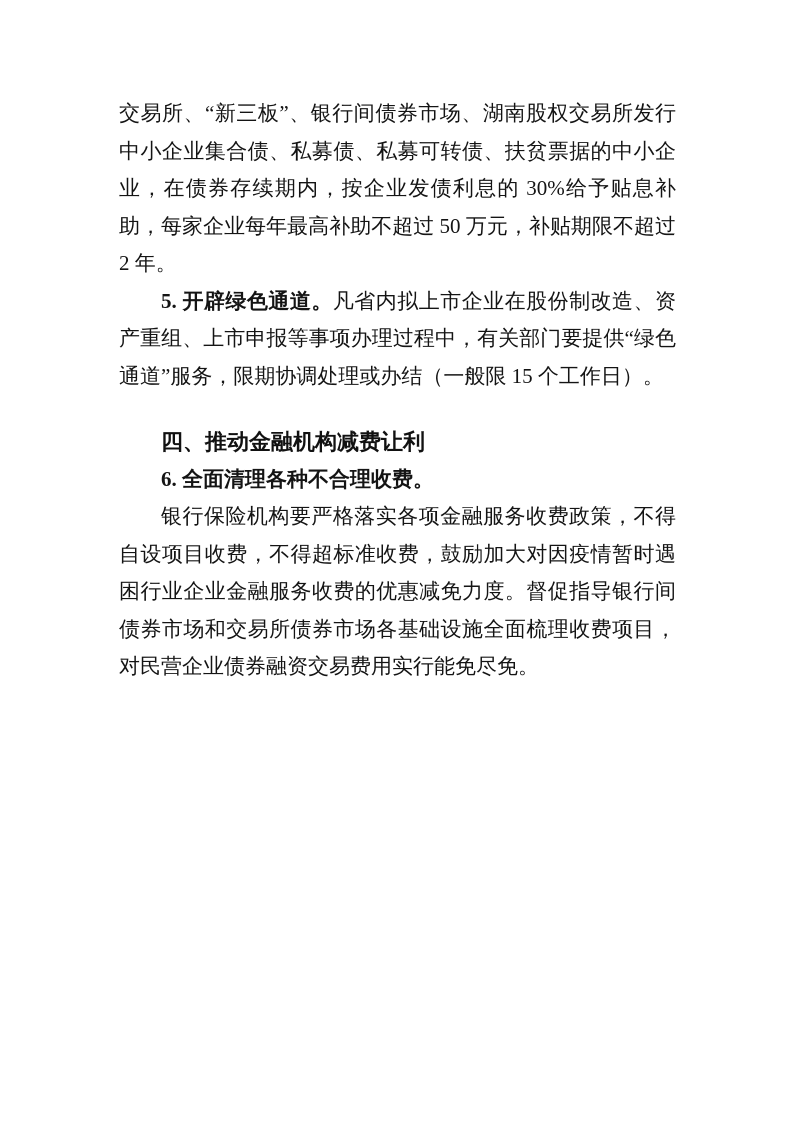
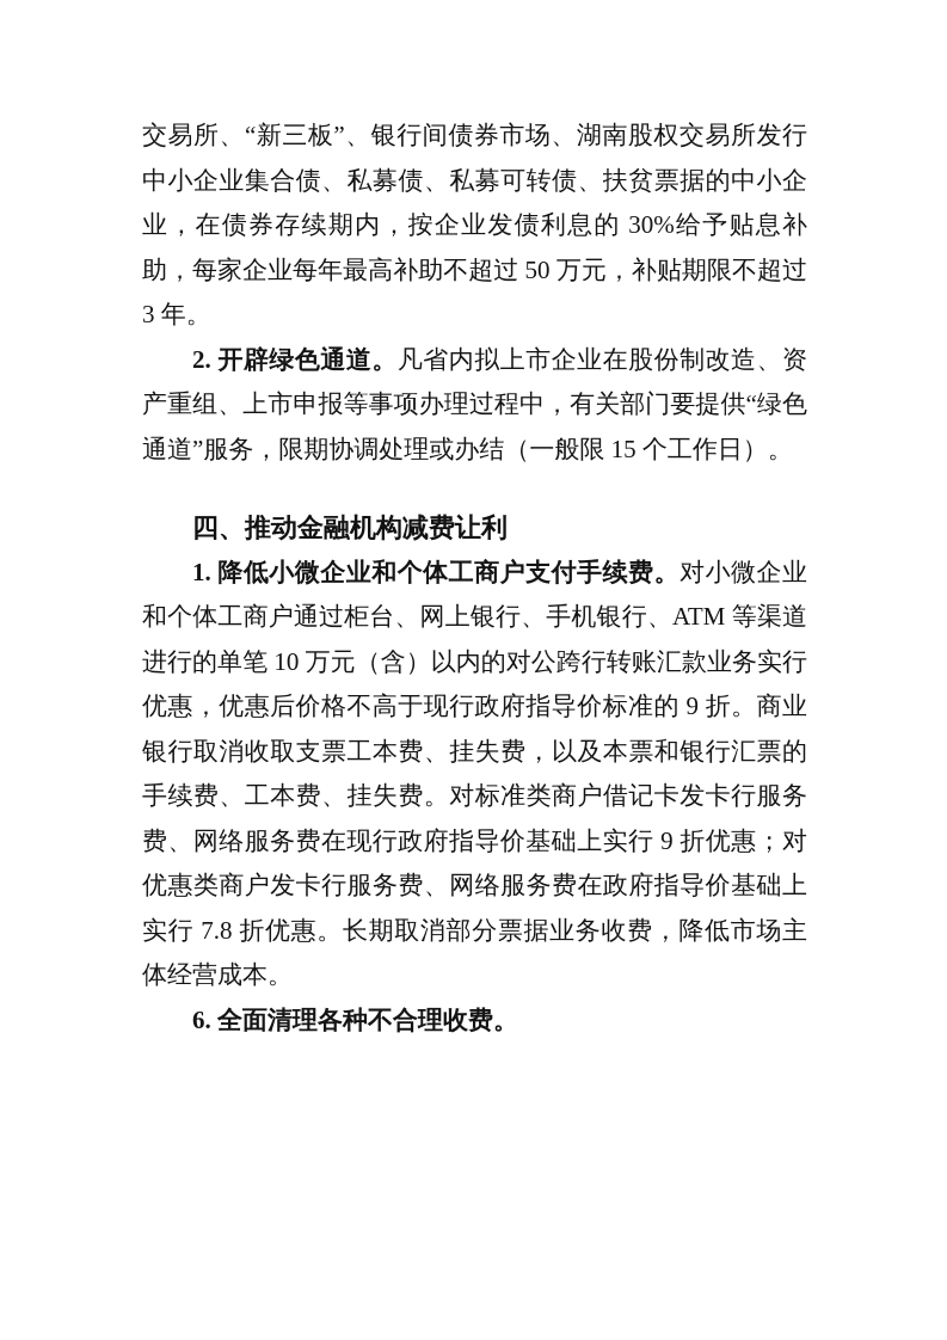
- 交易所、“新三板”、银行间债券市场、湖南股权交易所发行中小企业集合债、私募债、私募可转债、扶贫票据的中小企业，在债券存续期内，按企业发债利息的 30%给予贴息补助，每家企业每年最高补助不超过 50 万元，补贴期限不超过 2 年。
+ 交易所、“新三板”、银行间债券市场、湖南股权交易所发行中小企业集合债、私募债、私募可转债、扶贫票据的中小企业，在债券存续期内，按企业发债利息的 30%给予贴息补助，每家企业每年最高补助不超过 50 万元，补贴期限不超过 3 年。
- 5. 开辟绿色通道。凡省内拟上市企业在股份制改造、资产重组、上市申报等事项办理过程中，有关部门要提供“绿色通道”服务，限期协调处理或办结（一般限 15 个工作日）。
+ 2. 开辟绿色通道。凡省内拟上市企业在股份制改造、资产重组、上市申报等事项办理过程中，有关部门要提供“绿色通道”服务，限期协调处理或办结（一般限 15 个工作日）。
  四、推动金融机构减费让利
+ 1. 降低小微企业和个体工商户支付手续费。对小微企业和个体工商户通过柜台、网上银行、手机银行、ATM 等渠道进行的单笔 10 万元（含）以内的对公跨行转账汇款业务实行优惠，优惠后价格不高于现行政府指导价标准的 9 折。商业银行取消收取支票工本费、挂失费，以及本票和银行汇票的手续费、工本费、挂失费。对标准类商户借记卡发卡行服务费、网络服务费在现行政府指导价基础上实行 9 折优惠；对优惠类商户发卡行服务费、网络服务费在政府指导价基础上实行 7.8 折优惠。长期取消部分票据业务收费，降低市场主体经营成本。
  6. 全面清理各种不合理收费。
- 银行保险机构要严格落实各项金融服务收费政策，不得自设项目收费，不得超标准收费，鼓励加大对因疫情暂时遇困行业企业金融服务收费的优惠减免力度。督促指导银行间债券市场和交易所债券市场各基础设施全面梳理收费项目，对民营企业债券融资交易费用实行能免尽免。
